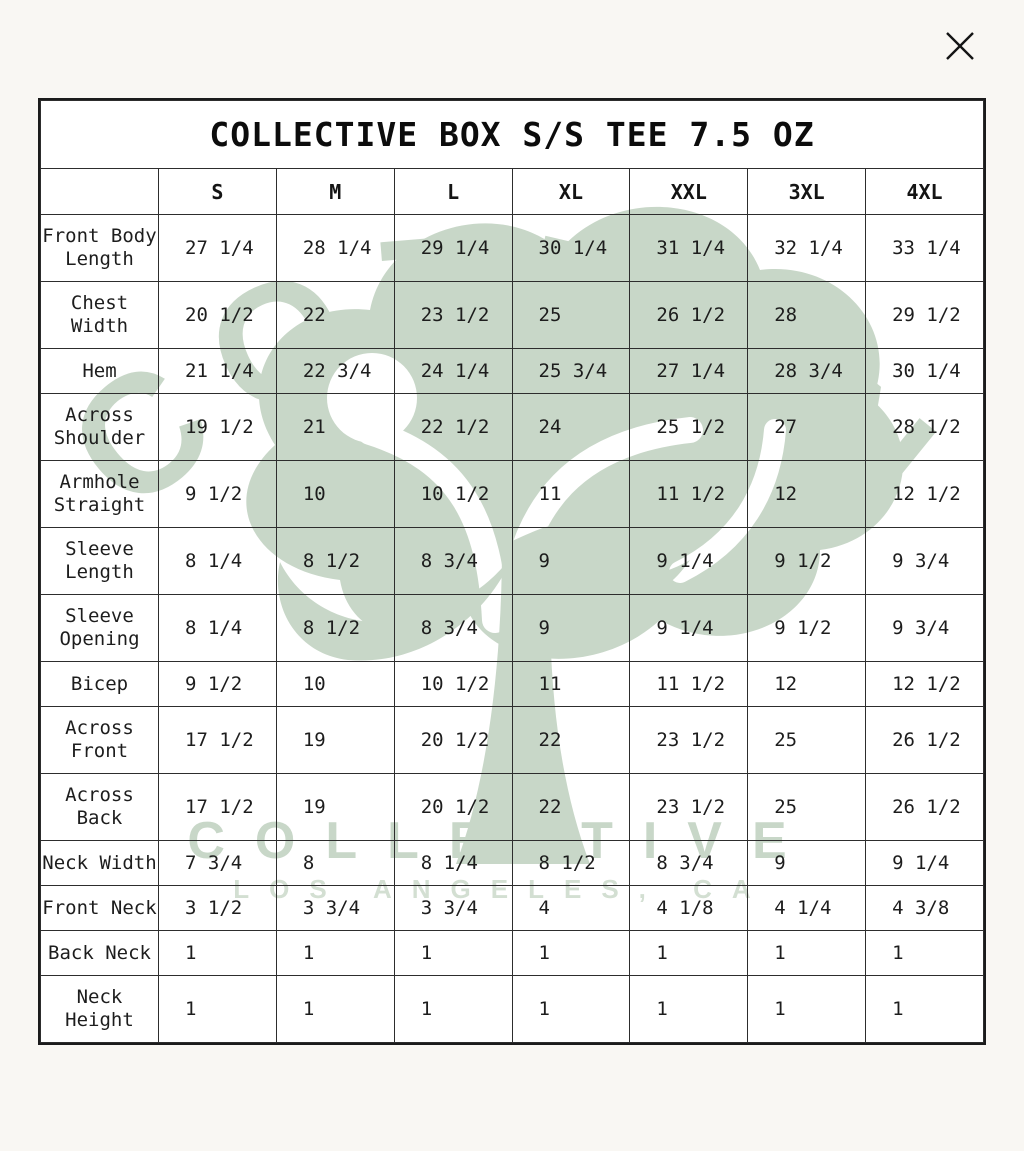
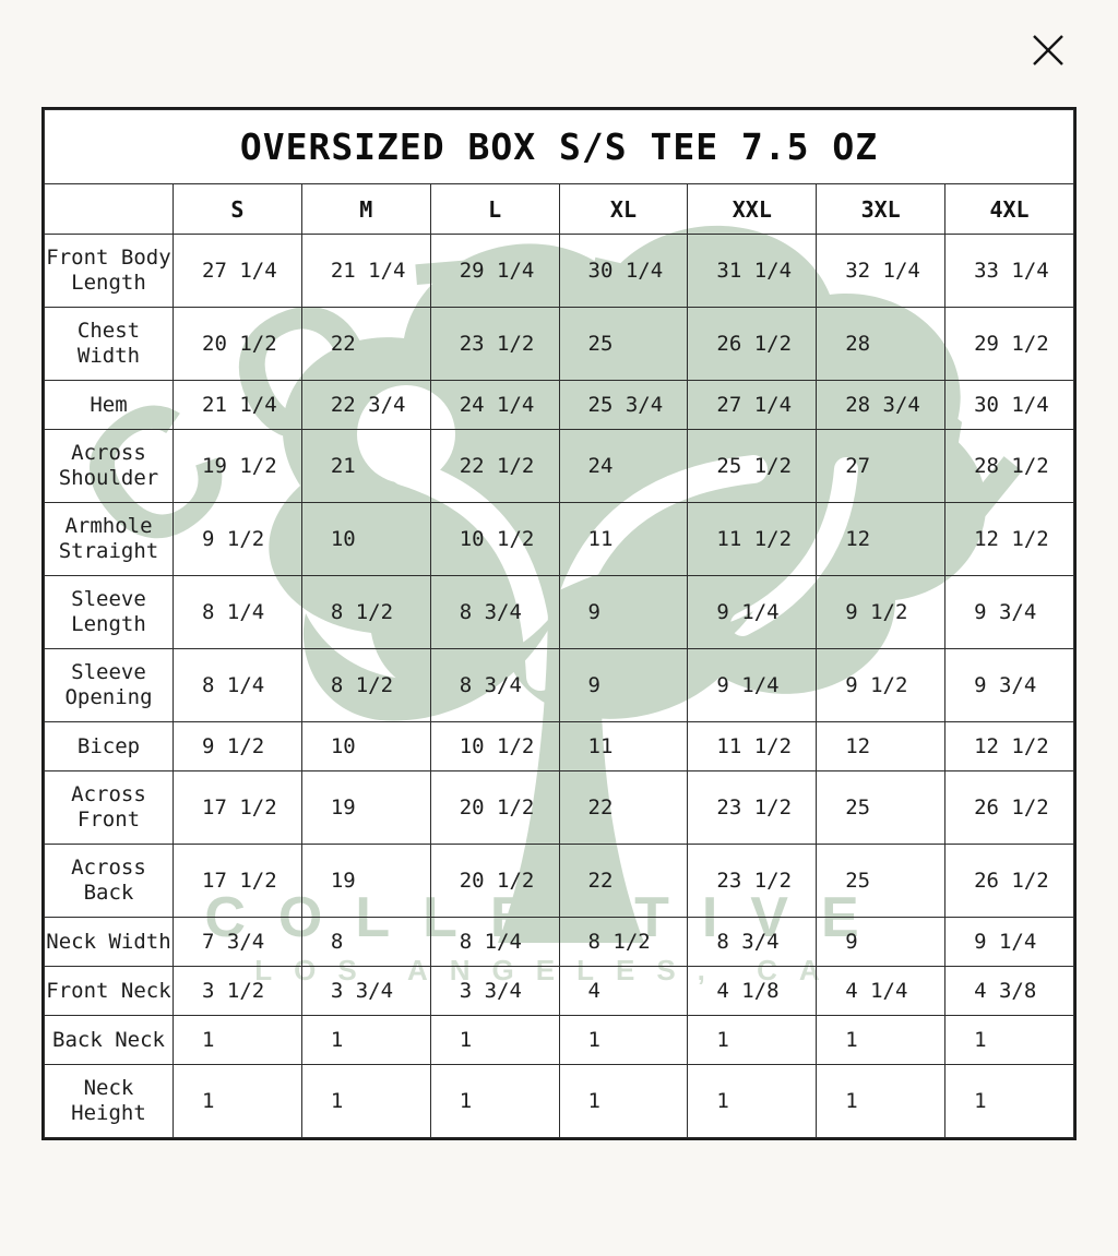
  COLLECTIVE
  LOS ANGELES, CA
- COLLECTIVE BOX S/S TEE 7.5 OZ
+ OVERSIZED BOX S/S TEE 7.5 OZ
  	S	M	L	XL	XXL	3XL	4XL
- Front Body Length	27 1/4	28 1/4	29 1/4	30 1/4	31 1/4	32 1/4	33 1/4
+ Front Body Length	27 1/4	21 1/4	29 1/4	30 1/4	31 1/4	32 1/4	33 1/4
  Chest Width	20 1/2	22	23 1/2	25	26 1/2	28	29 1/2
  Hem	21 1/4	22 3/4	24 1/4	25 3/4	27 1/4	28 3/4	30 1/4
  Across Shoulder	19 1/2	21	22 1/2	24	25 1/2	27	28 1/2
  Armhole Straight	9 1/2	10	10 1/2	11	11 1/2	12	12 1/2
  Sleeve Length	8 1/4	8 1/2	8 3/4	9	9 1/4	9 1/2	9 3/4
  Sleeve Opening	8 1/4	8 1/2	8 3/4	9	9 1/4	9 1/2	9 3/4
  Bicep	9 1/2	10	10 1/2	11	11 1/2	12	12 1/2
  Across Front	17 1/2	19	20 1/2	22	23 1/2	25	26 1/2
  Across Back	17 1/2	19	20 1/2	22	23 1/2	25	26 1/2
  Neck Width	7 3/4	8	8 1/4	8 1/2	8 3/4	9	9 1/4
  Front Neck	3 1/2	3 3/4	3 3/4	4	4 1/8	4 1/4	4 3/8
  Back Neck	1	1	1	1	1	1	1
  Neck Height	1	1	1	1	1	1	1
